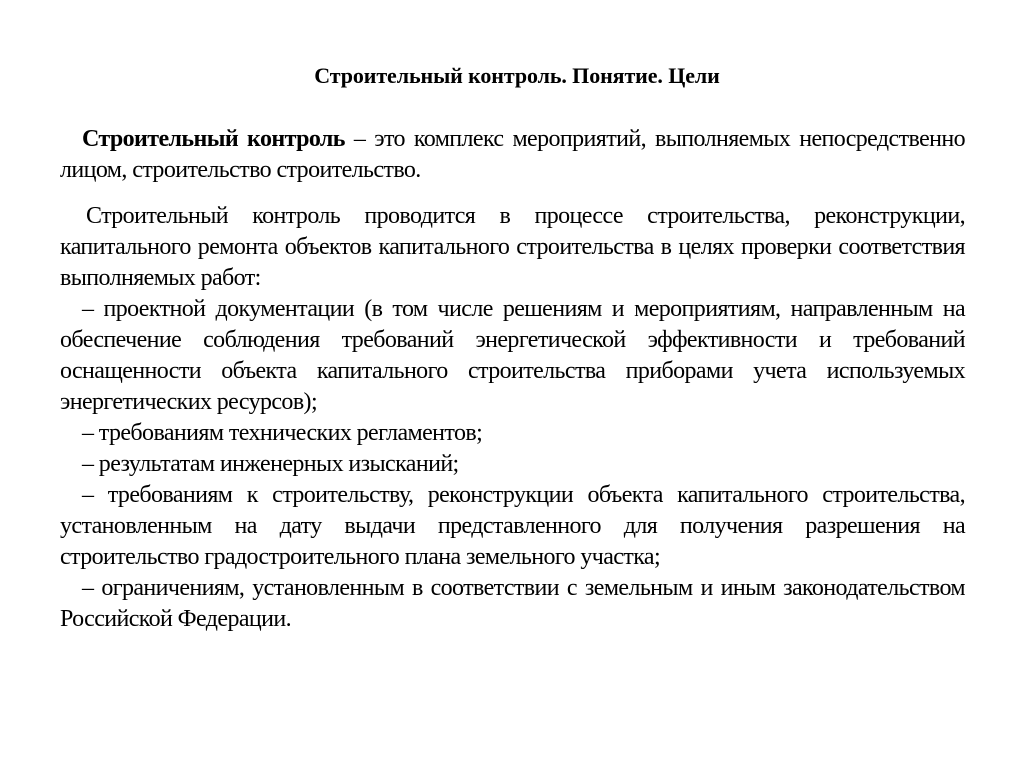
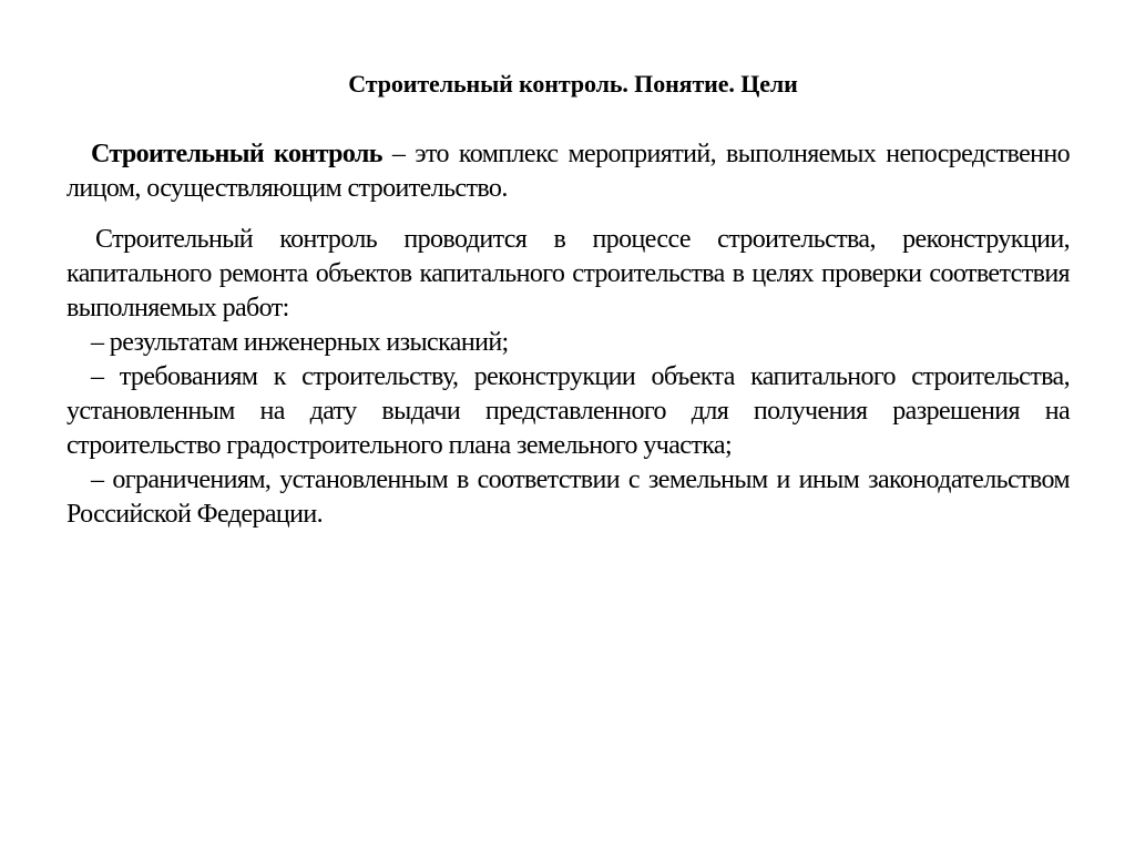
  Строительный контроль. Понятие. Цели
- Строительный контроль – это комплекс мероприятий, выполняемых непосредственно лицом, строительство строительство.
+ Строительный контроль – это комплекс мероприятий, выполняемых непосредственно лицом, осуществляющим строительство.
  Строительный контроль проводится в процессе строительства, реконструкции, капитального ремонта объектов капитального строительства в целях проверки соответствия выполняемых работ:
- – проектной документации (в том числе решениям и мероприятиям, направленным на обеспечение соблюдения требований энергетической эффективности и требований оснащенности объекта капитального строительства приборами учета используемых энергетических ресурсов);
- – требованиям технических регламентов;
  – результатам инженерных изысканий;
  – требованиям к строительству, реконструкции объекта капитального строительства, установленным на дату выдачи представленного для получения разрешения на строительство градостроительного плана земельного участка;
  – ограничениям, установленным в соответствии с земельным и иным законодательством Российской Федерации.
